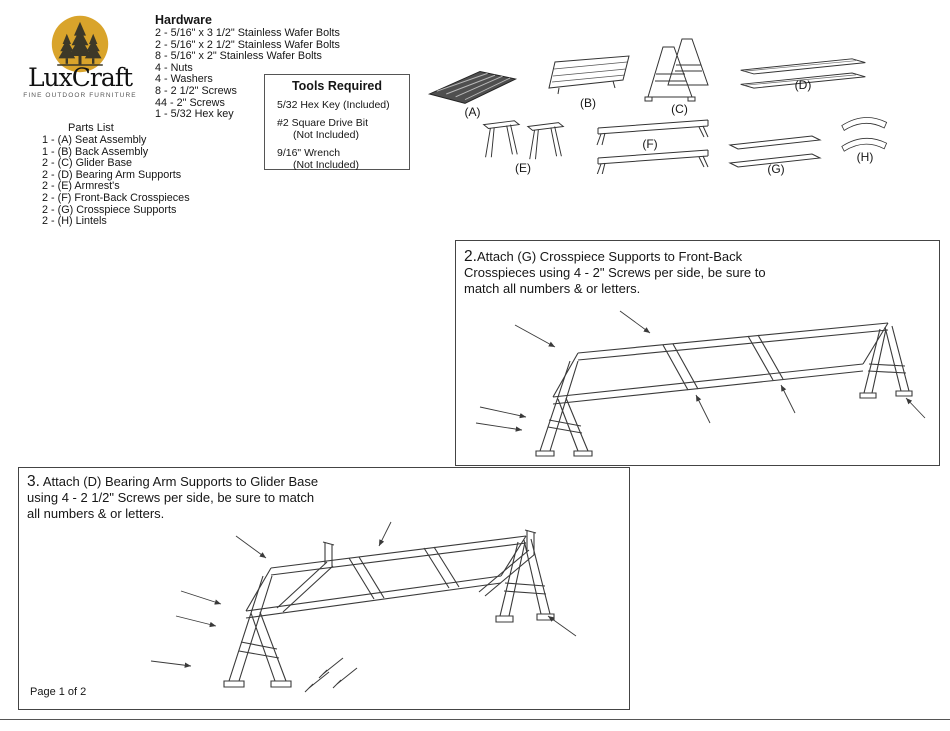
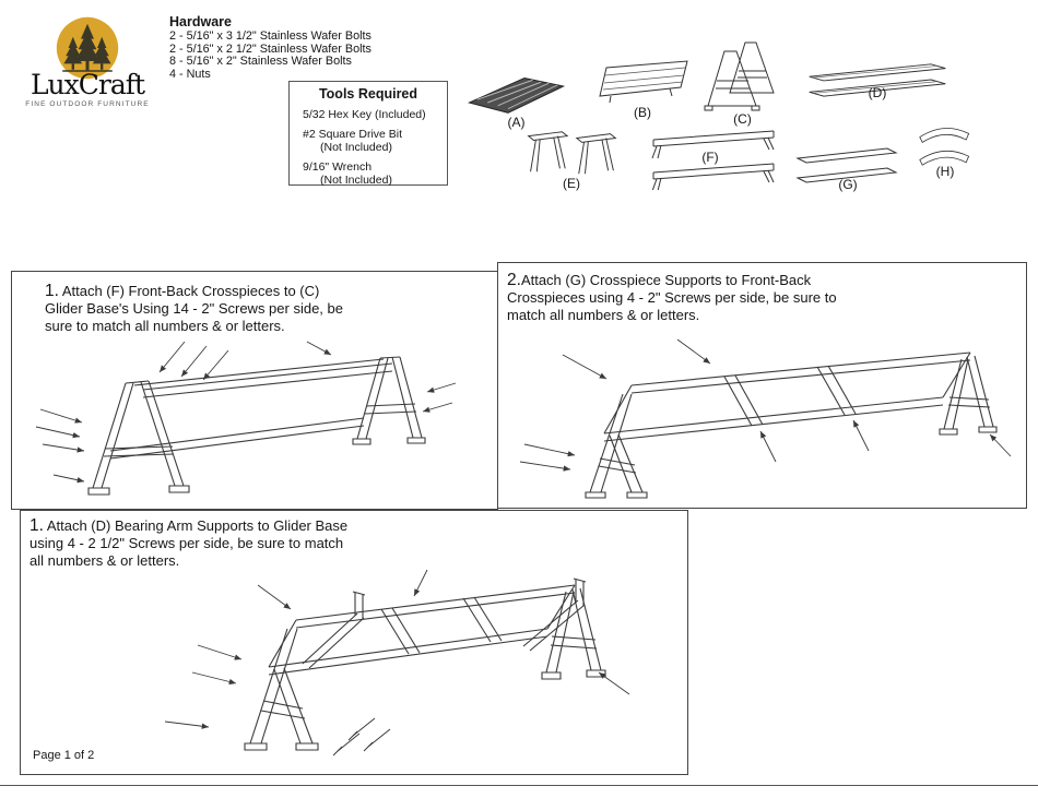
  LuxCraft
  Hardware
  2 - 5/16" x 3 1/2" Stainless Wafer Bolts
  2 - 5/16" x 2 1/2" Stainless Wafer Bolts
  8 - 5/16" x 2" Stainless Wafer Bolts
  4 - Nuts
- 4 - Washers
- 8 - 2 1/2" Screws
- 44 - 2" Screws
- 1 - 5/32 Hex key
- Parts List
- 1 - (A) Seat Assembly
- 1 - (B) Back Assembly
- 2 - (C) Glider Base
- 2 - (D) Bearing Arm Supports
- 2 - (E) Armrest's
- 2 - (F) Front-Back Crosspieces
- 2 - (G) Crosspiece Supports
- 2 - (H) Lintels
  Tools Required
  5/32 Hex Key (Included)
  #2 Square Drive Bit
  (Not Included)
  9/16" Wrench
  (Not Included)
  (A)
  (B)
  (C)
  (D)
  (E)
  (F)
  (G)
  (H)
+ 1. Attach (F) Front-Back Crosspieces to (C) Glider Base's Using 14 - 2" Screws per side, be sure to match all numbers & or letters.
  2.Attach (G) Crosspiece Supports to Front-Back Crosspieces using 4 - 2" Screws per side, be sure to match all numbers & or letters.
- 3. Attach (D) Bearing Arm Supports to Glider Base using 4 - 2 1/2" Screws per side, be sure to match all numbers & or letters.
+ 1. Attach (D) Bearing Arm Supports to Glider Base using 4 - 2 1/2" Screws per side, be sure to match all numbers & or letters.
  Page 1 of 2
